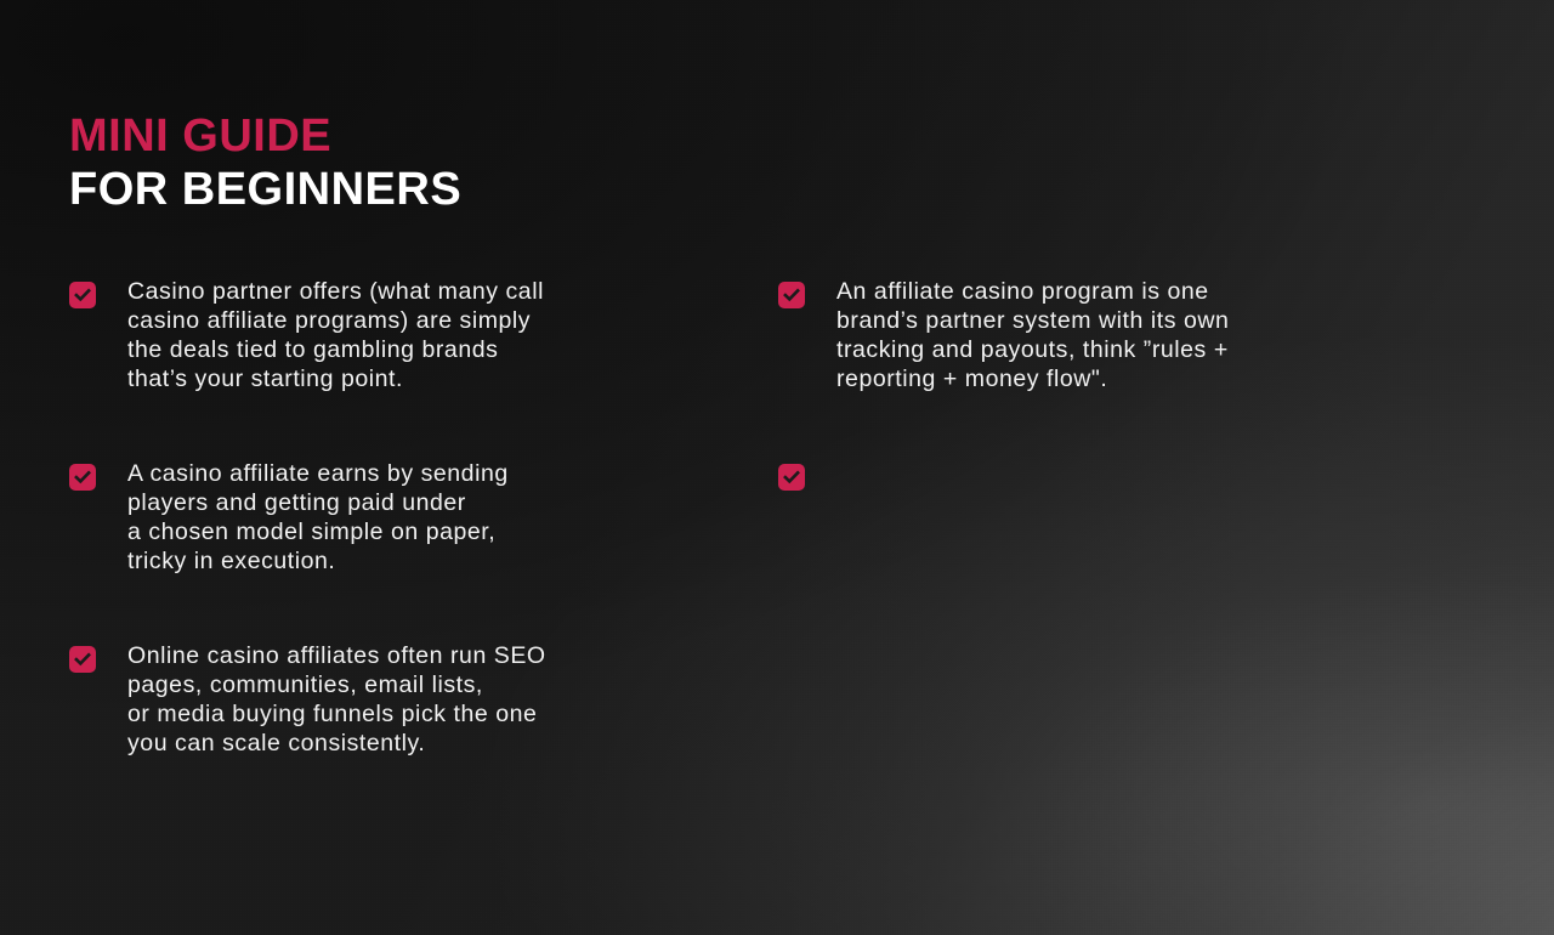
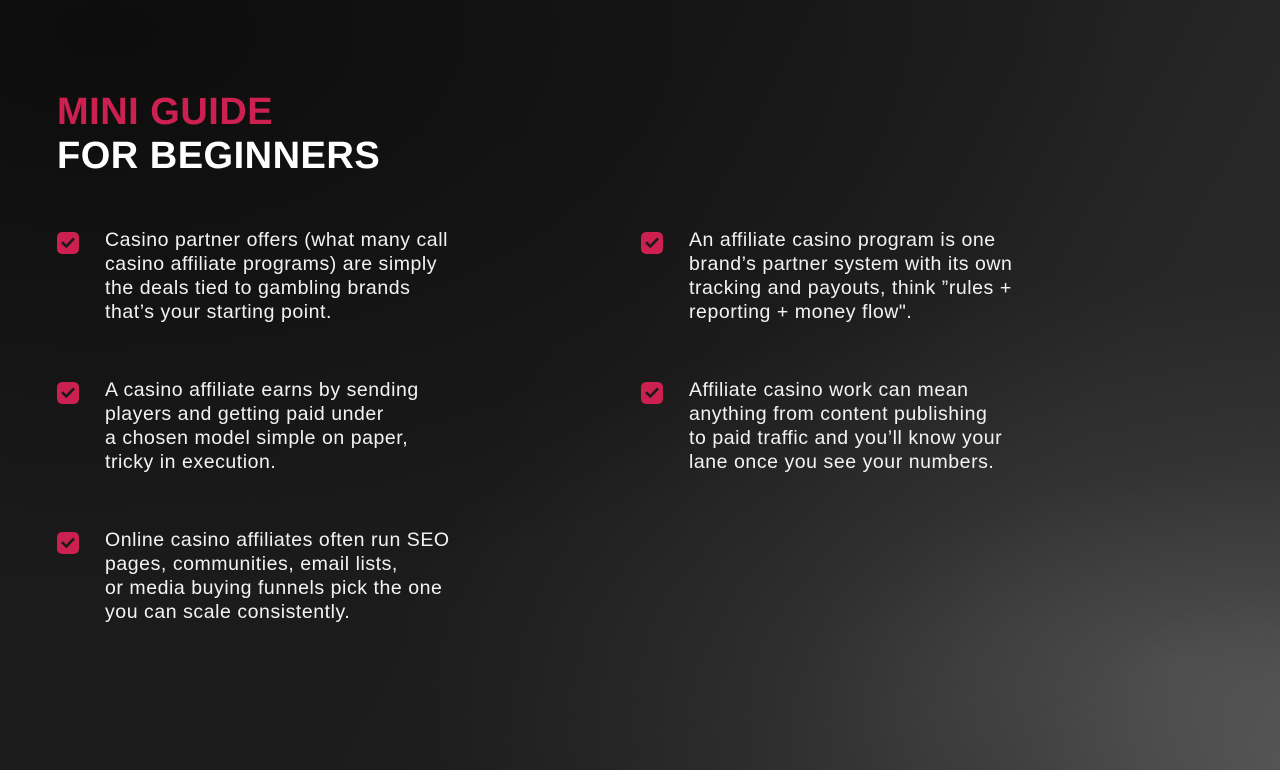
  MINI GUIDE
  FOR BEGINNERS
  Casino partner offers (what many call
  casino affiliate programs) are simply
  the deals tied to gambling brands
  that’s your starting point.
  A casino affiliate earns by sending
  players and getting paid under
  a chosen model simple on paper,
  tricky in execution.
  Online casino affiliates often run SEO
  pages, communities, email lists,
  or media buying funnels pick the one
  you can scale consistently.
  An affiliate casino program is one
  brand’s partner system with its own
  tracking and payouts, think ”rules +
  reporting + money flow".
+ Affiliate casino work can mean
+ anything from content publishing
+ to paid traffic and you’ll know your
+ lane once you see your numbers.
